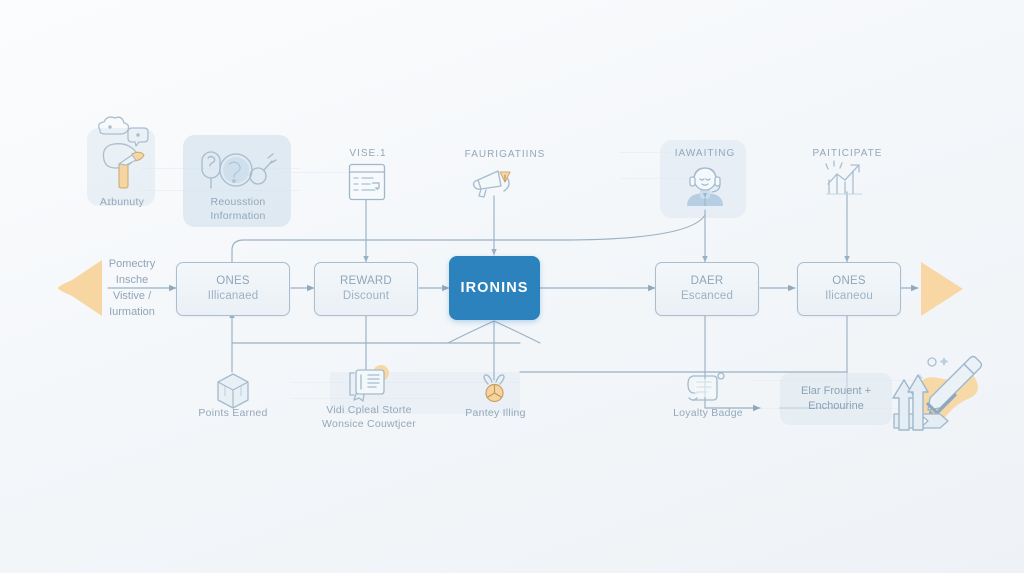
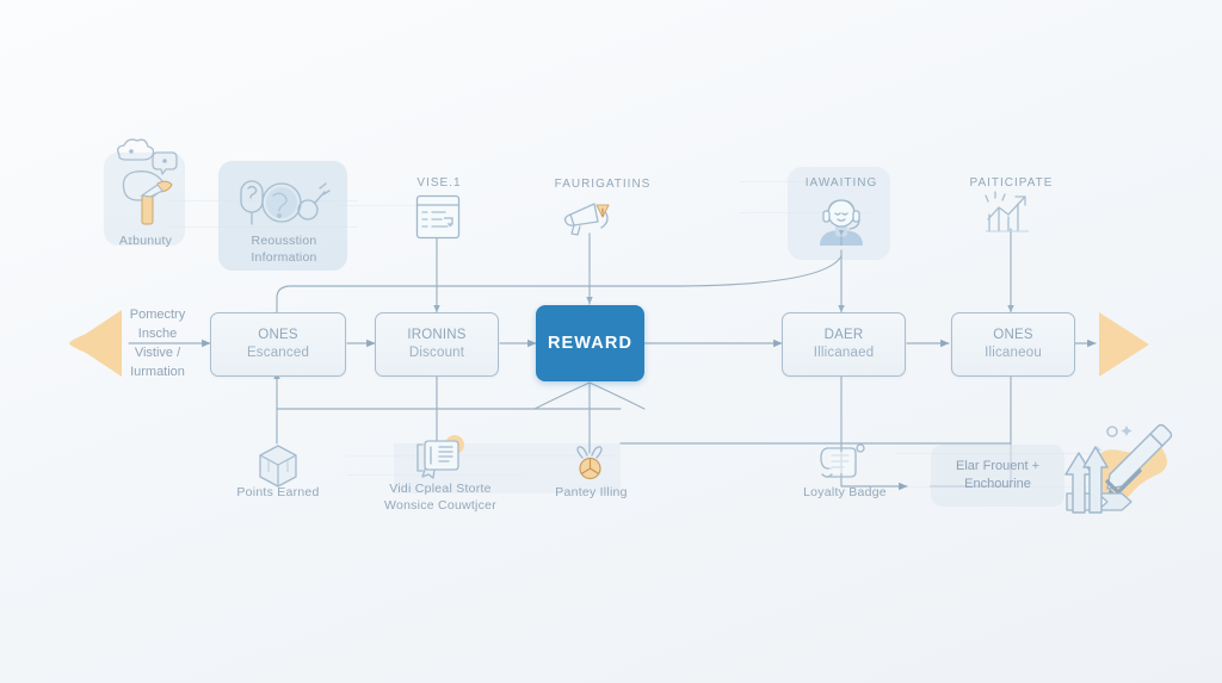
  Pomectry
  Insche
  Vistive /
  Iurmation
  Aɪbunuty
  Reousstion
  Information
  VISE.1
  FAURIGATIINS
  IAWAITING
  PAITICIPATE
  ONES
- Illicanaed
+ Escanced
- REWARD
+ IRONINS
  Discount
- IRONINS
+ REWARD
  DAER
- Escanced
+ Illicanaed
  ONES
  Ilicaneou
  Points Earned
  Vidi Cpleal Storte
  Wonsice Couwtjcer
  Pantey Illing
  Loyalty Badge
  Elar Frouent +
  Enchourine
